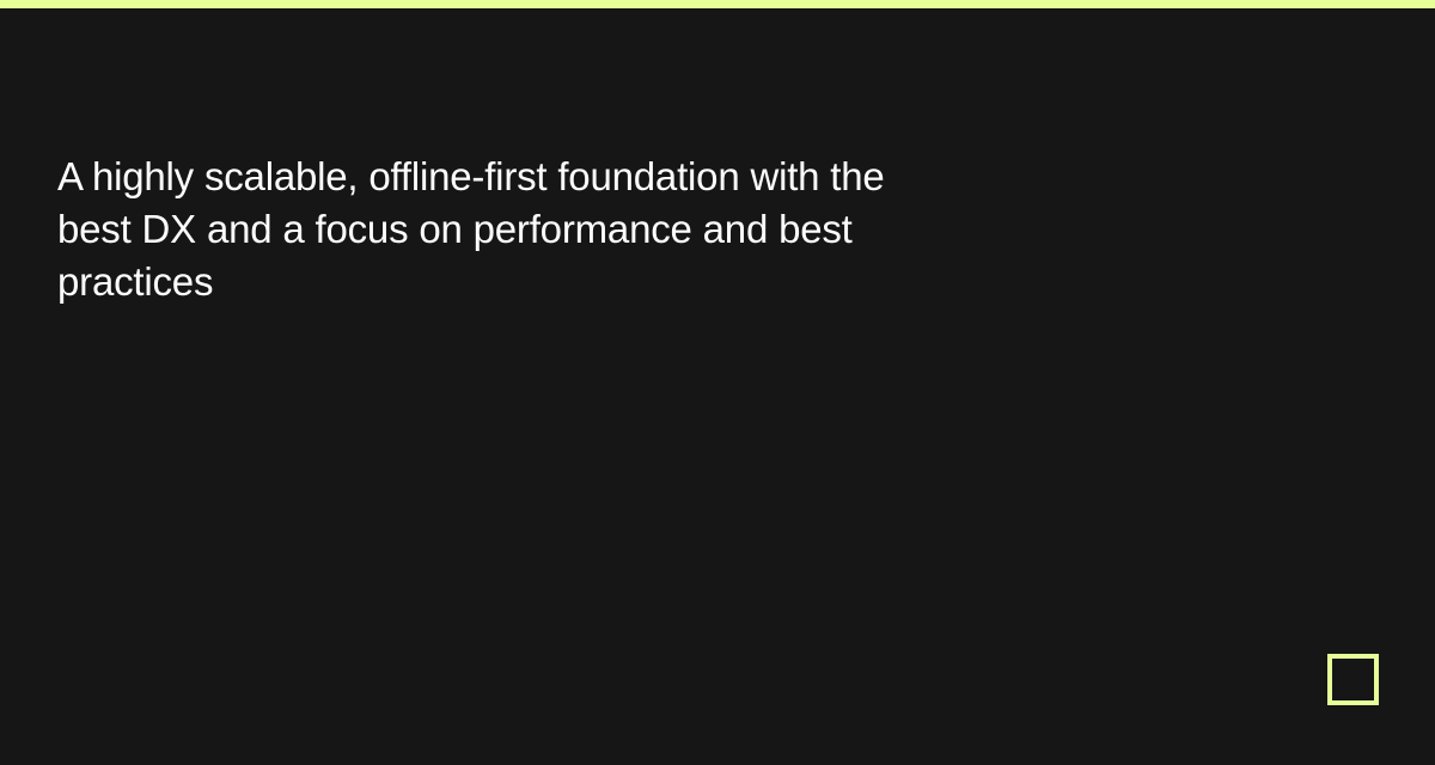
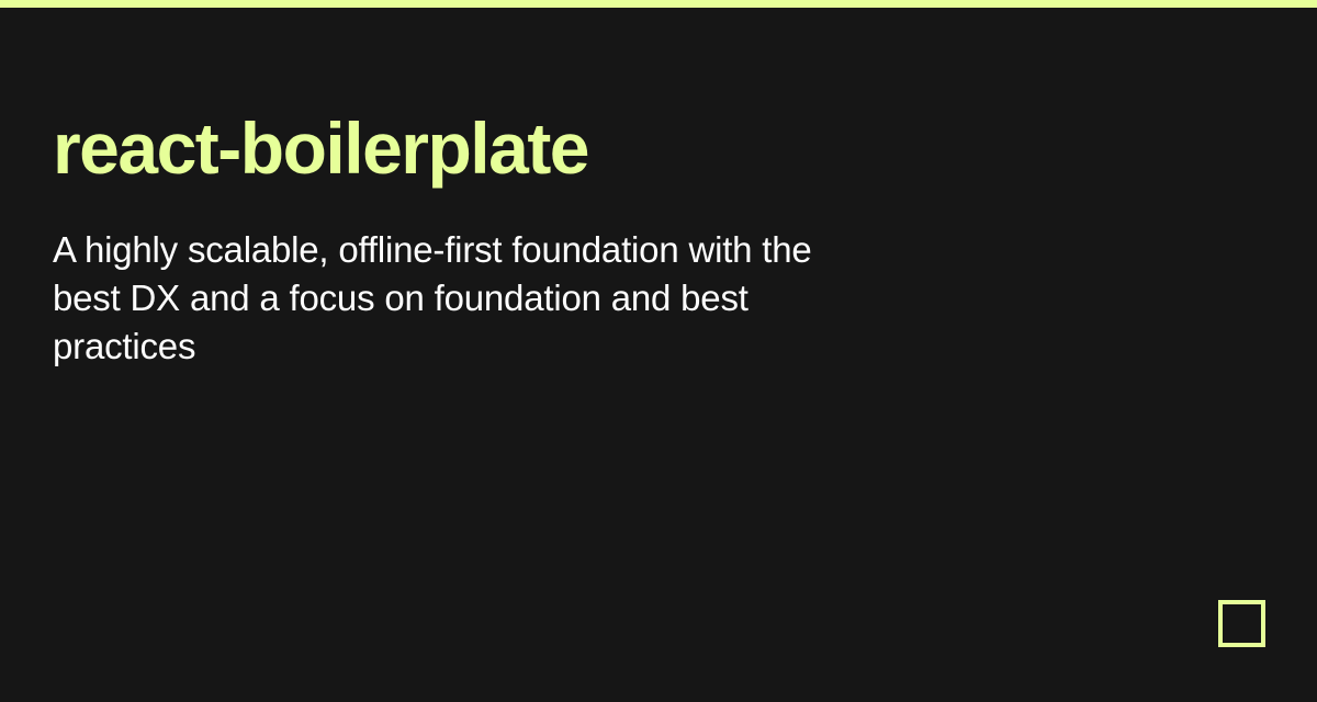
+ react-boilerplate
- A highly scalable, offline-first foundation with the best DX and a focus on performance and best practices
+ A highly scalable, offline-first foundation with the best DX and a focus on foundation and best practices
